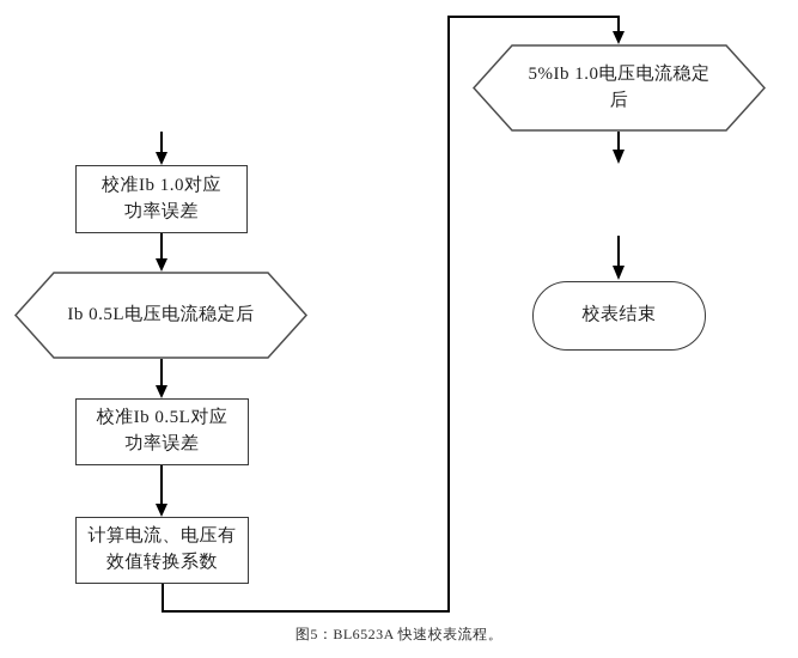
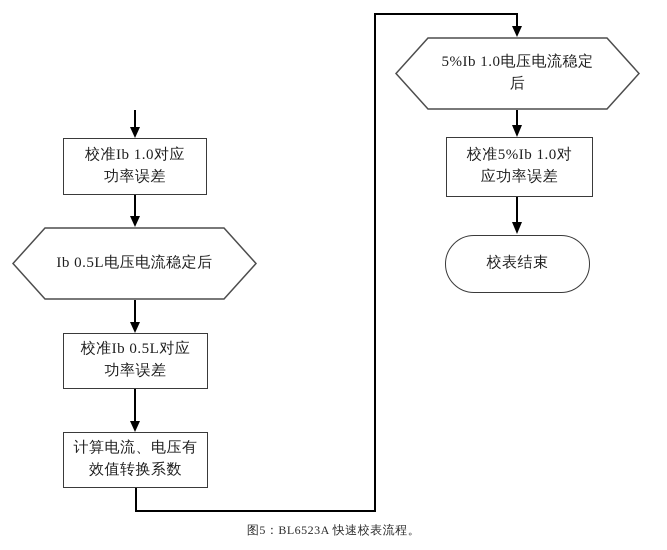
  校准Ib 1.0对应
  功率误差
  Ib 0.5L电压电流稳定后
  校准Ib 0.5L对应
  功率误差
  计算电流、电压有
  效值转换系数
  5%Ib 1.0电压电流稳定
  后
+ 校准5%Ib 1.0对
+ 应功率误差
  校表结束
  图5：BL6523A 快速校表流程。
